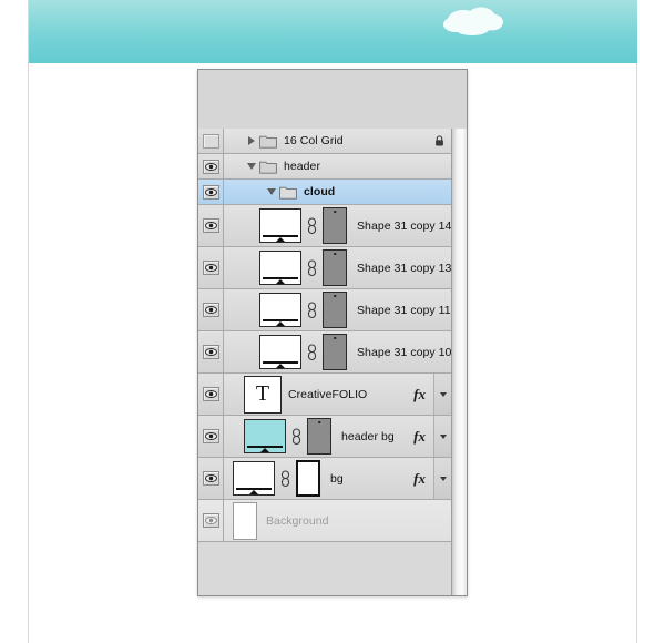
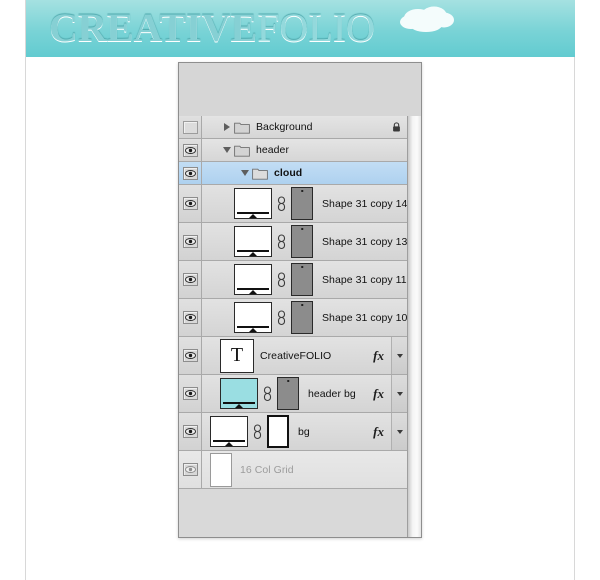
+ CREATIVEFOLIO
- 16 Col Grid
+ Background
  header
  cloud
  Shape 31 copy 14
  Shape 31 copy 13
  Shape 31 copy 11
  Shape 31 copy 10
  T
  CreativeFOLIO
  fx
  header bg
  fx
  bg
  fx
- Background
+ 16 Col Grid
